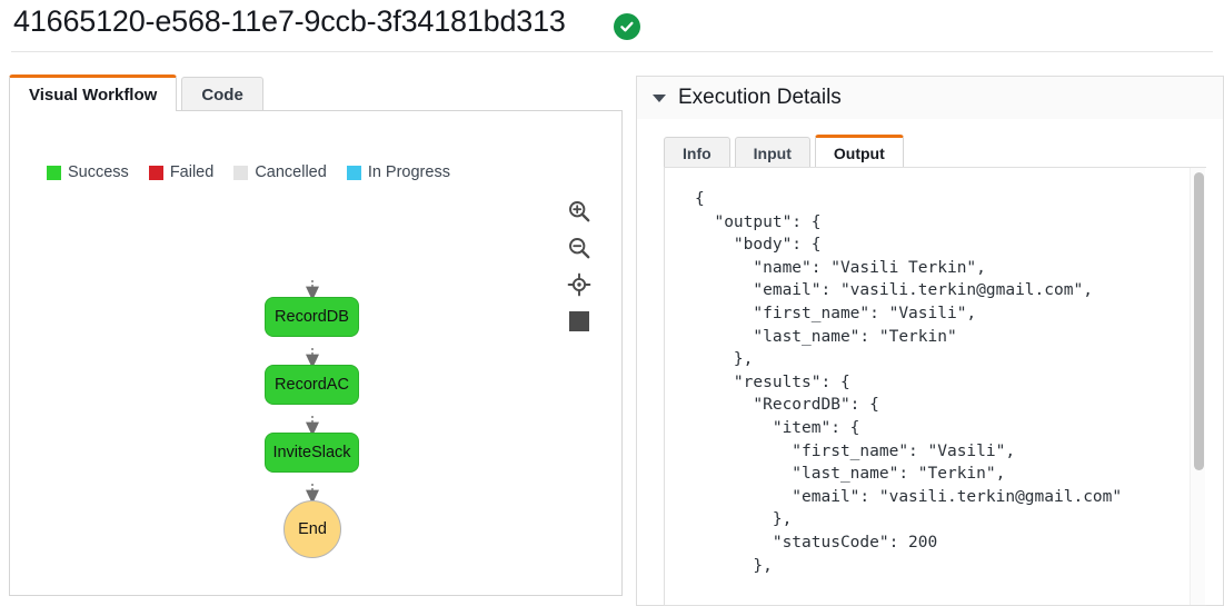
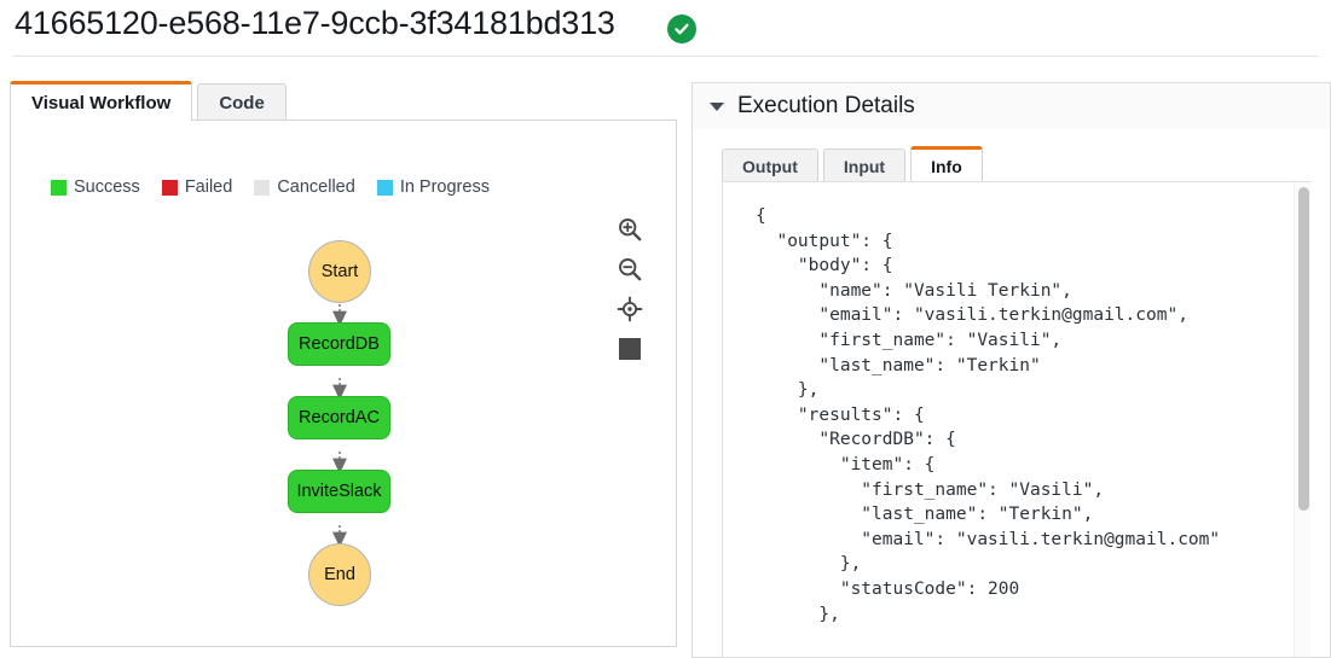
  41665120-e568-11e7-9ccb-3f34181bd313
  Visual Workflow
  Code
  Success
  Failed
  Cancelled
  In Progress
+ Start
  RecordDB
  RecordAC
  InviteSlack
  End
  Execution Details
- Info
+ Output
  Input
- Output
+ Info
  {
  "output": {
  "body": {
  "name": "Vasili Terkin",
  "email": "vasili.terkin@gmail.com",
  "first_name": "Vasili",
  "last_name": "Terkin"
  },
  "results": {
  "RecordDB": {
  "item": {
  "first_name": "Vasili",
  "last_name": "Terkin",
  "email": "vasili.terkin@gmail.com"
  },
  "statusCode": 200
  },
